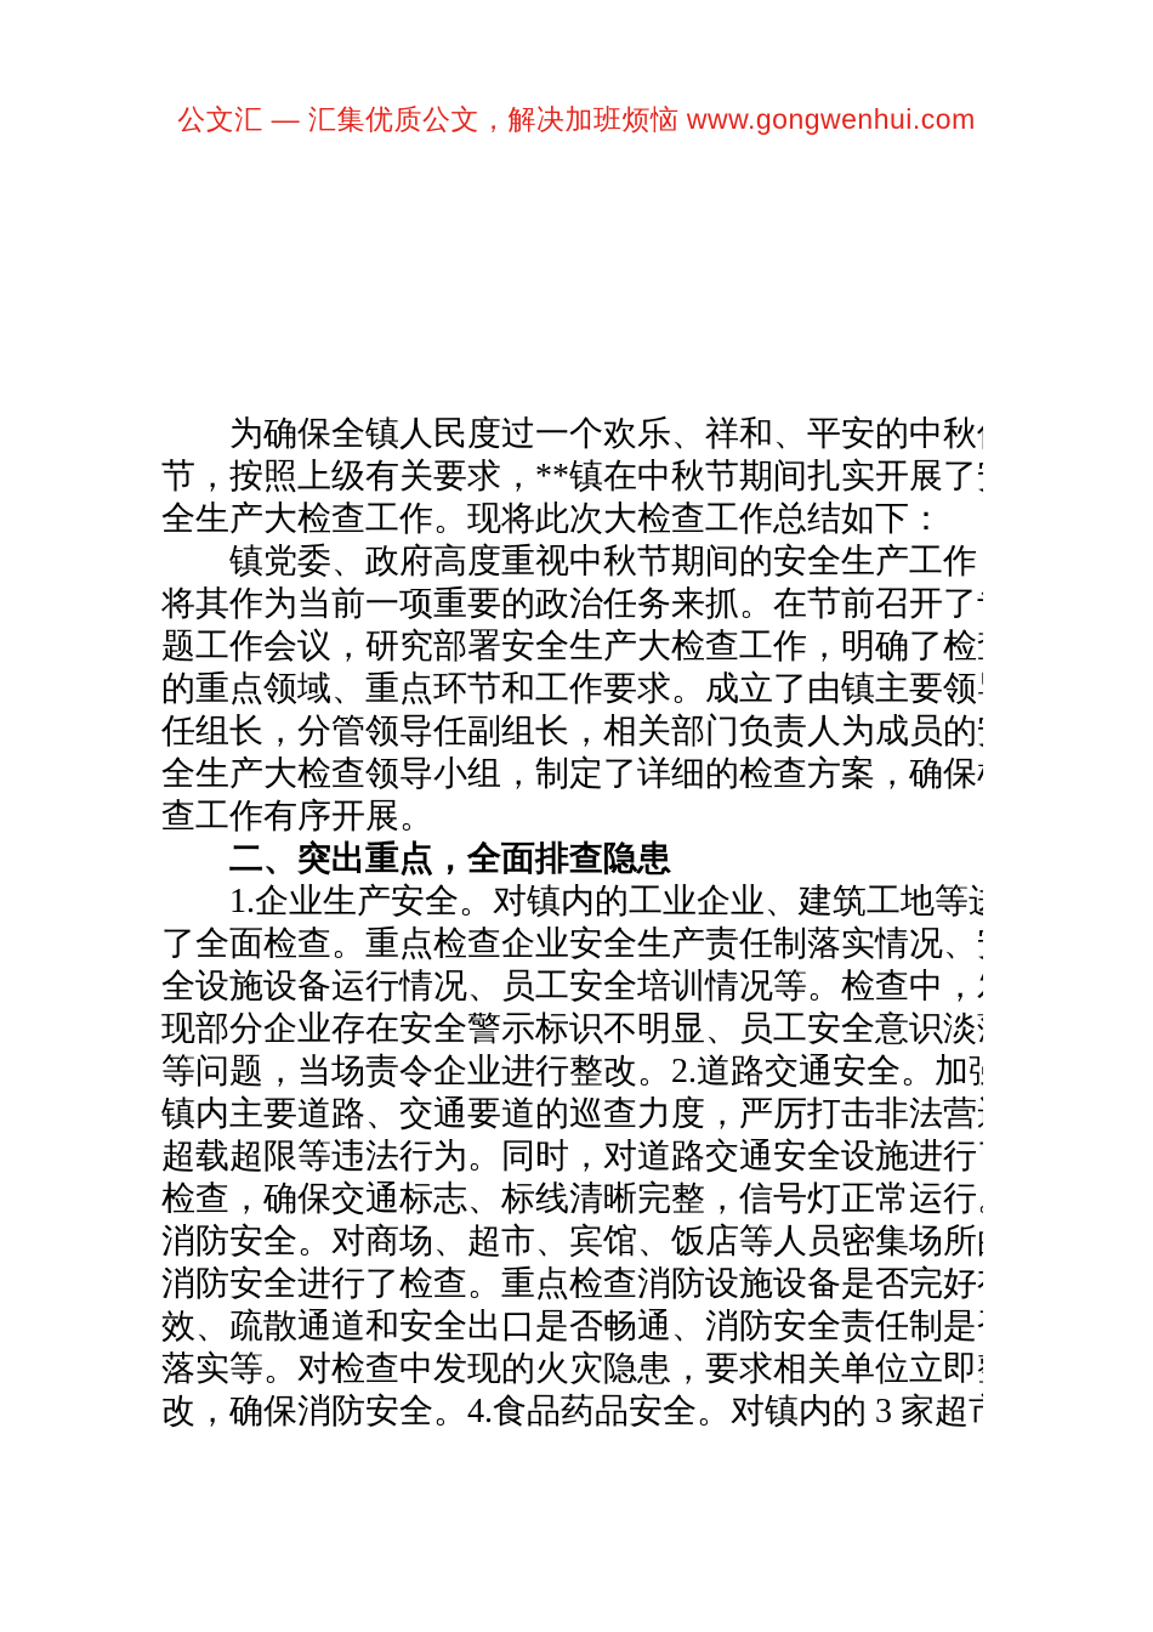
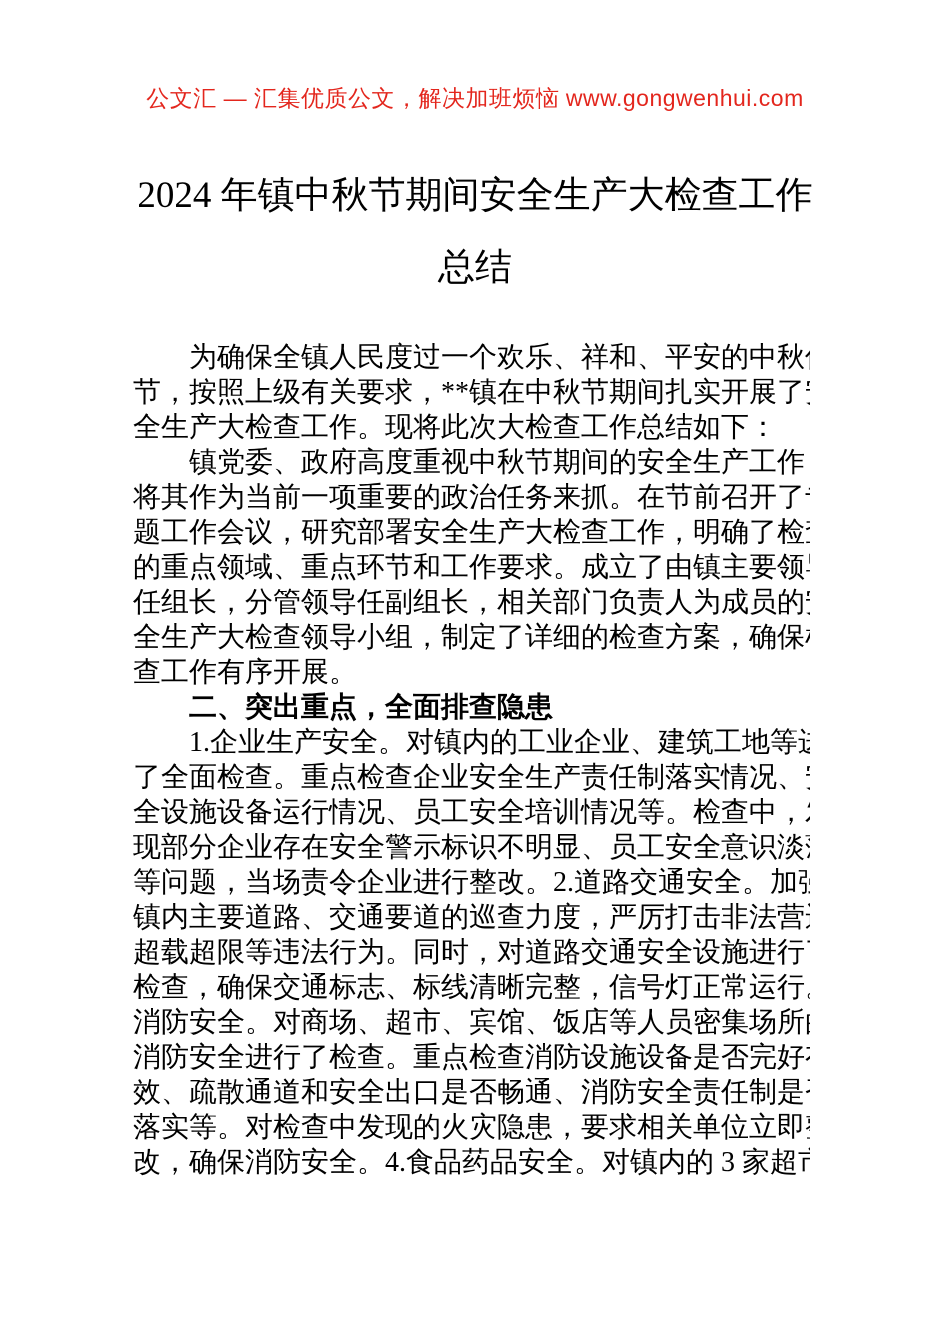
  公文汇 — 汇集优质公文，解决加班烦恼 www.gongwenhui.com
+ 2024 年镇中秋节期间安全生产大检查工作
+ 总结
  为确保全镇人民度过一个欢乐、祥和、平安的中秋
  节，按照上级有关要求，**镇在中秋节期间扎实开展了
  全生产大检查工作。现将此次大检查工作总结如下：
  镇党委、政府高度重视中秋节期间的安全生产工作
  将其作为当前一项重要的政治任务来抓。在节前召开了
  题工作会议，研究部署安全生产大检查工作，明确了检
  的重点领域、重点环节和工作要求。成立了由镇主要领
  任组长，分管领导任副组长，相关部门负责人为成员的
  全生产大检查领导小组，制定了详细的检查方案，确保
  查工作有序开展。
  二、突出重点，全面排查隐患
  1.企业生产安全。对镇内的工业企业、建筑工地等
  了全面检查。重点检查企业安全生产责任制落实情况、
  全设施设备运行情况、员工安全培训情况等。检查中，
  现部分企业存在安全警示标识不明显、员工安全意识淡
  等问题，当场责令企业进行整改。2.道路交通安全。加
  镇内主要道路、交通要道的巡查力度，严厉打击非法营
  超载超限等违法行为。同时，对道路交通安全设施进行
  检查，确保交通标志、标线清晰完整，信号灯正常运行
  消防安全。对商场、超市、宾馆、饭店等人员密集场所
  消防安全进行了检查。重点检查消防设施设备是否完好
  效、疏散通道和安全出口是否畅通、消防安全责任制是
  落实等。对检查中发现的火灾隐患，要求相关单位立即
  改，确保消防安全。4.食品药品安全。对镇内的 3 家超
